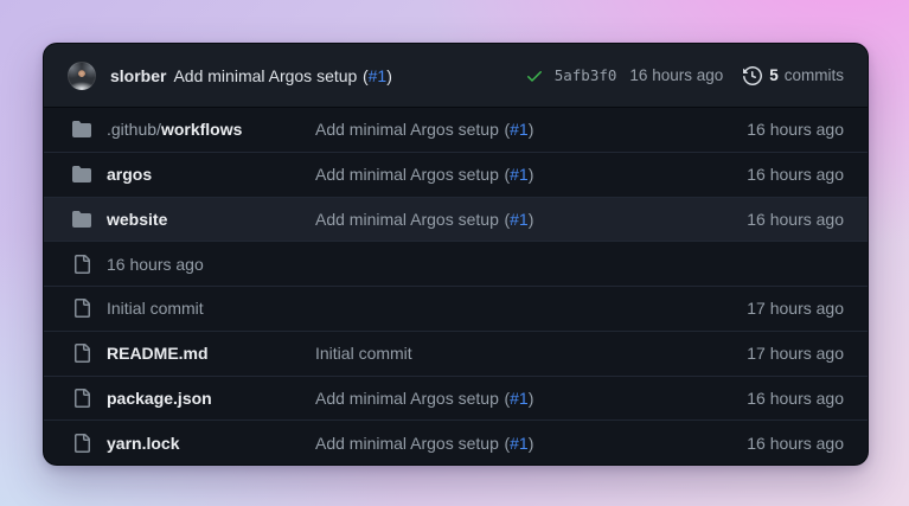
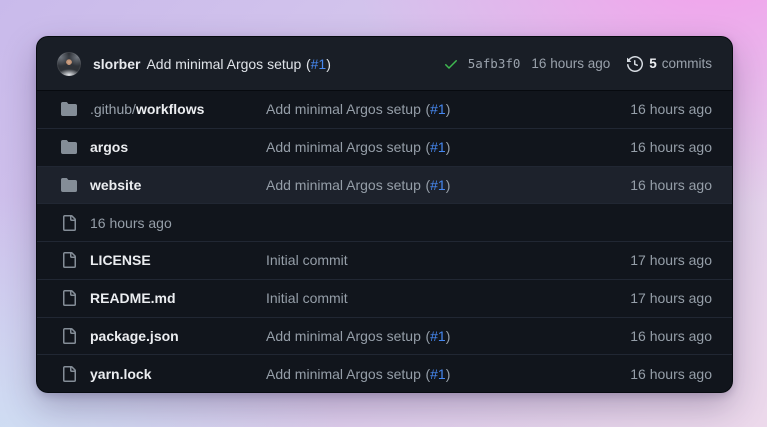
  slorber
  Add minimal Argos setup
  (#1)
  5afb3f0
  16 hours ago
  5
  commits
  .github/workflows
  Add minimal Argos setup (#1)
  16 hours ago
  argos
  Add minimal Argos setup (#1)
  16 hours ago
  website
  Add minimal Argos setup (#1)
  16 hours ago
  16 hours ago
+ LICENSE
  Initial commit
  17 hours ago
  README.md
  Initial commit
  17 hours ago
  package.json
  Add minimal Argos setup (#1)
  16 hours ago
  yarn.lock
  Add minimal Argos setup (#1)
  16 hours ago
